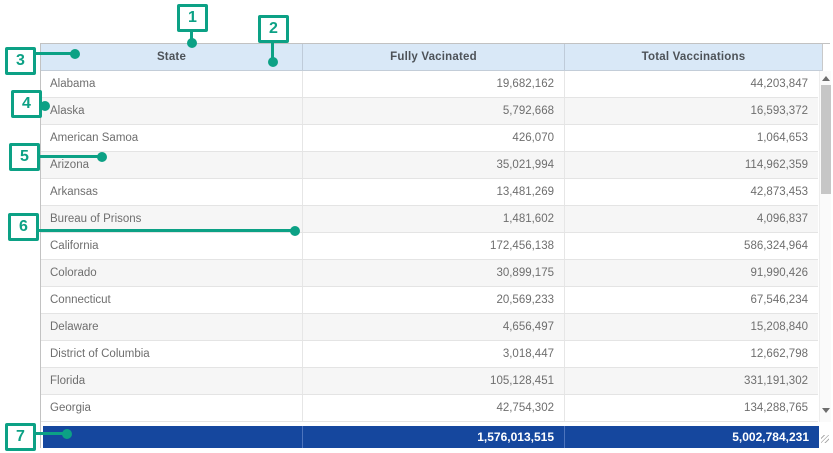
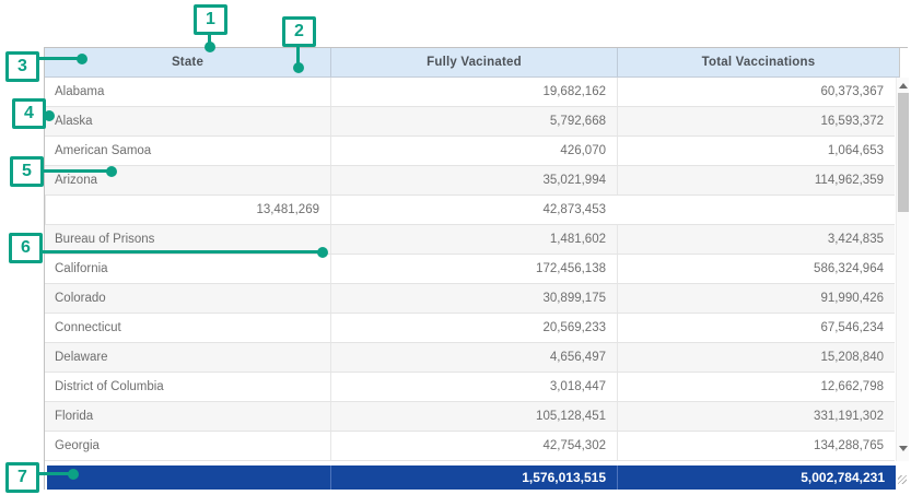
  State
  Fully Vacinated
  Total Vaccinations
  Alabama
  19,682,162
- 44,203,847
+ 60,373,367
  Alaska
  5,792,668
  16,593,372
  American Samoa
  426,070
  1,064,653
  Arizona
  35,021,994
  114,962,359
- Arkansas
  13,481,269
  42,873,453
  Bureau of Prisons
  1,481,602
- 4,096,837
+ 3,424,835
  California
  172,456,138
  586,324,964
  Colorado
  30,899,175
  91,990,426
  Connecticut
  20,569,233
  67,546,234
  Delaware
  4,656,497
  15,208,840
  District of Columbia
  3,018,447
  12,662,798
  Florida
  105,128,451
  331,191,302
  Georgia
  42,754,302
  134,288,765
  1,576,013,515
  5,002,784,231
  1
  2
  3
  4
  5
  6
  7
